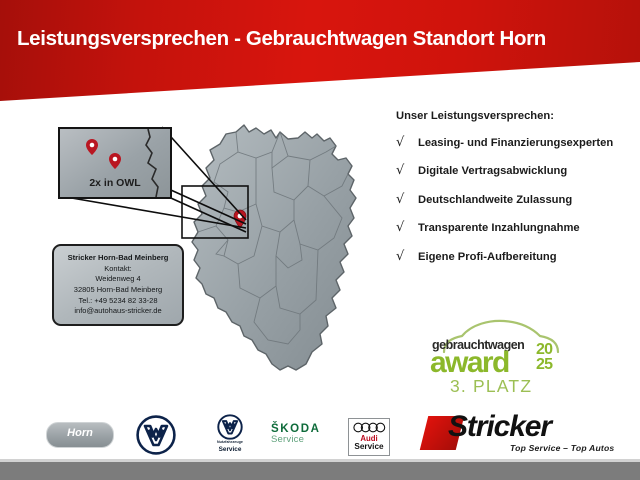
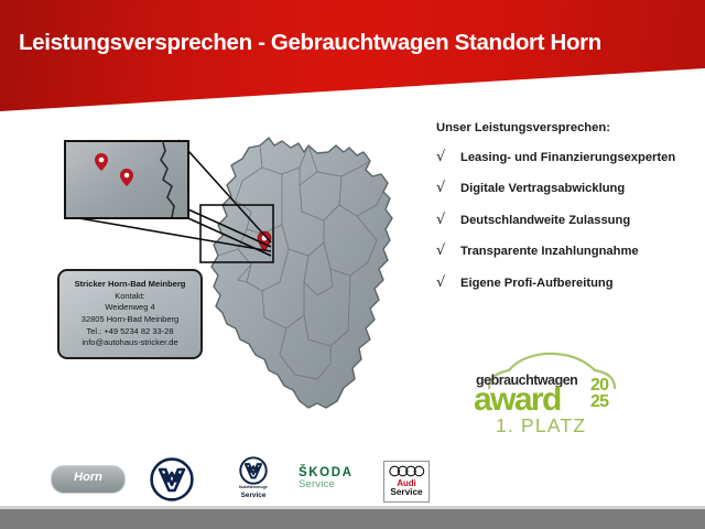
  Leistungsversprechen - Gebrauchtwagen Standort Horn
- 2x in OWL
  Stricker Horn-Bad Meinberg
  Kontakt:
  Weidenweg 4
  32805 Horn-Bad Meinberg
  Tel.: +49 5234 82 33-28
  info@autohaus-stricker.de
  Unser Leistungsversprechen:
  √
  Leasing- und Finanzierungsexperten
  √
  Digitale Vertragsabwicklung
  √
  Deutschlandweite Zulassung
  √
  Transparente Inzahlungnahme
  √
  Eigene Profi-Aufbereitung
  gebrauchtwagen
  award
  20
  25
- 3. PLATZ
+ 1. PLATZ
  Horn
  ŠKODA
  Service
  Audi
  Service
- Stricker
- Top Service – Top Autos
